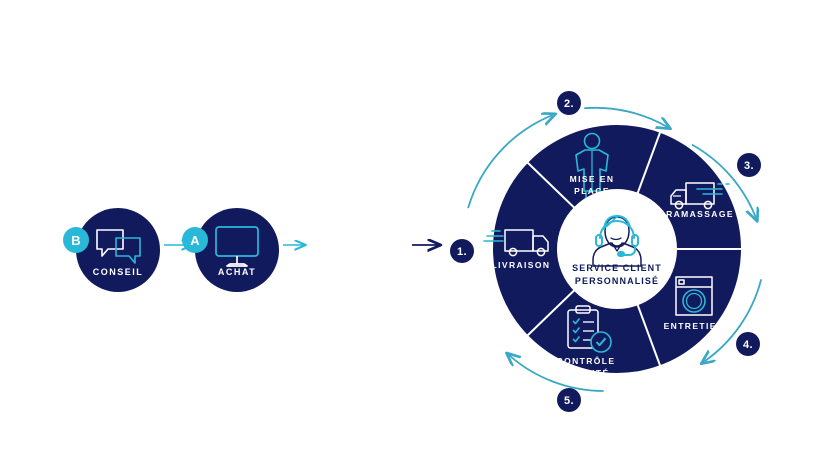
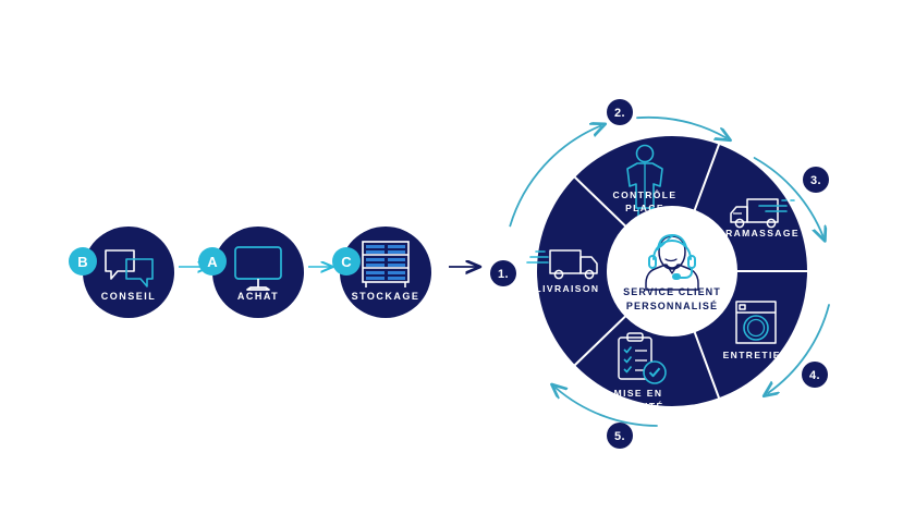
  CONSEIL
  B
  ACHAT
  A
+ STOCKAGE
+ C
- MISE EN
+ CONTRÔLE
  PLAC
  2.
  RAMASSAGE
  3.
  ENTRETIEN
  4.
- CONTRÔLE
+ MISE EN
  QUALITÉ
  5.
  LIVRAISON
  1.
  SERVICE CLIENT
  PERSONNALISÉ
